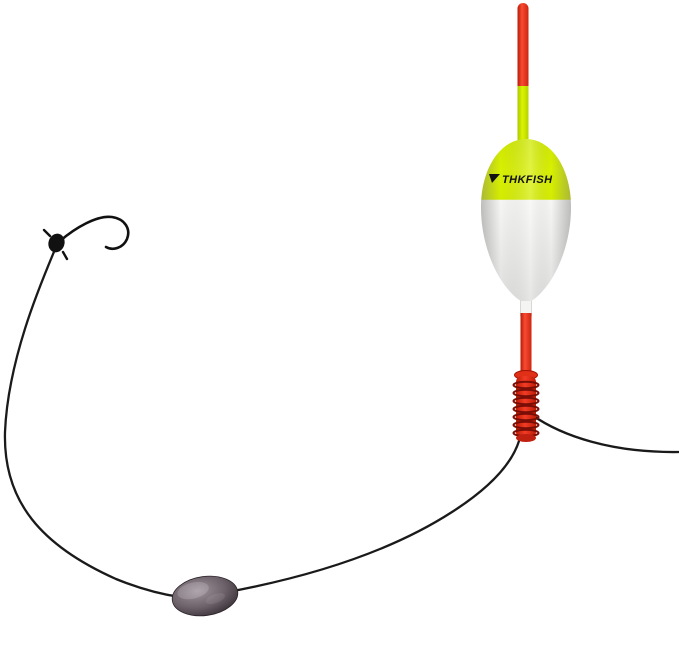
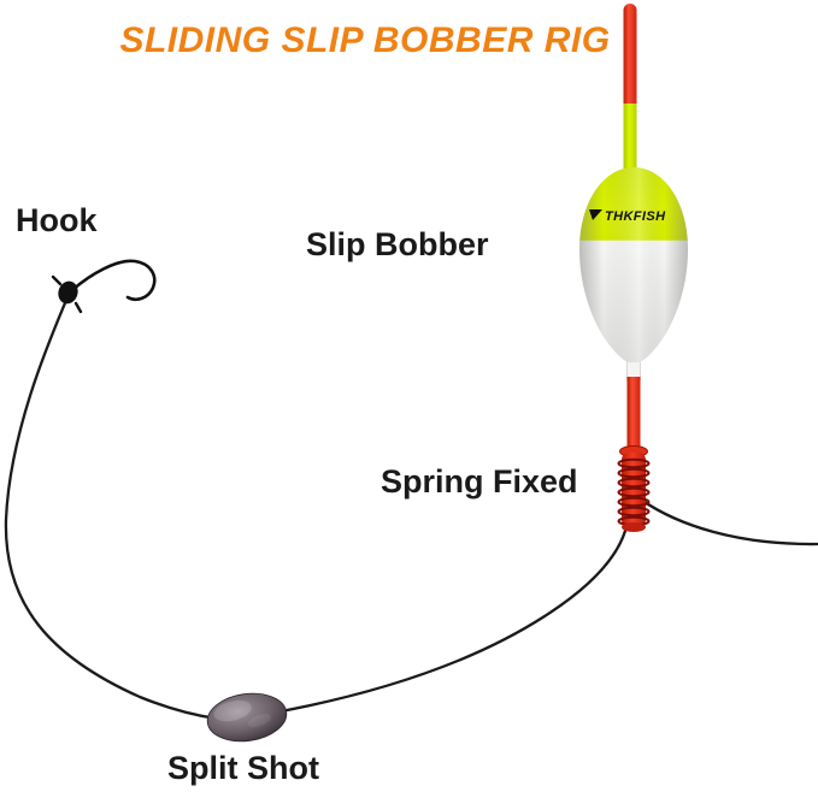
  THKFISH
+ SLIDING SLIP BOBBER RIG
+ Hook
+ Slip Bobber
+ Spring Fixed
+ Split Shot
